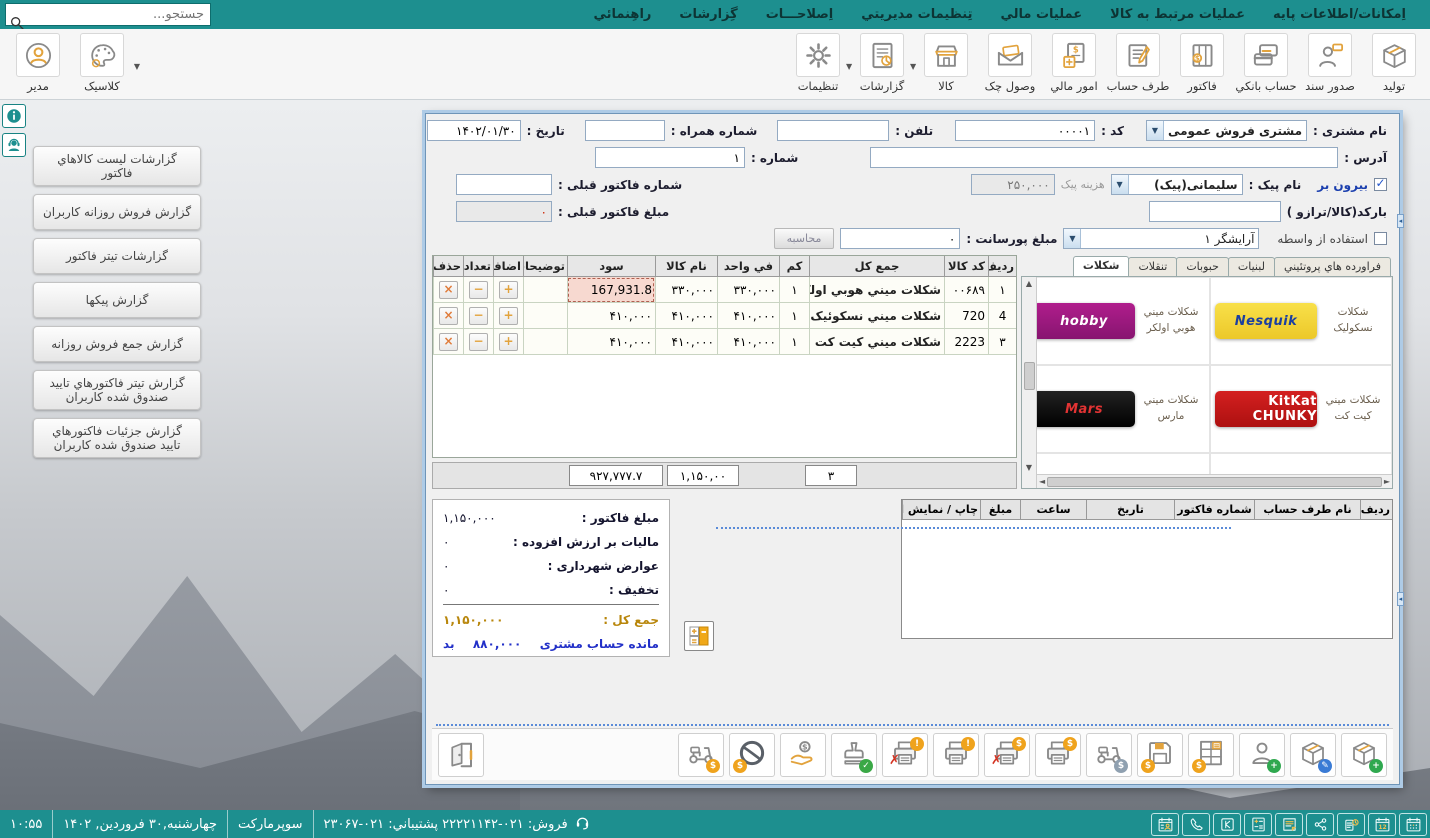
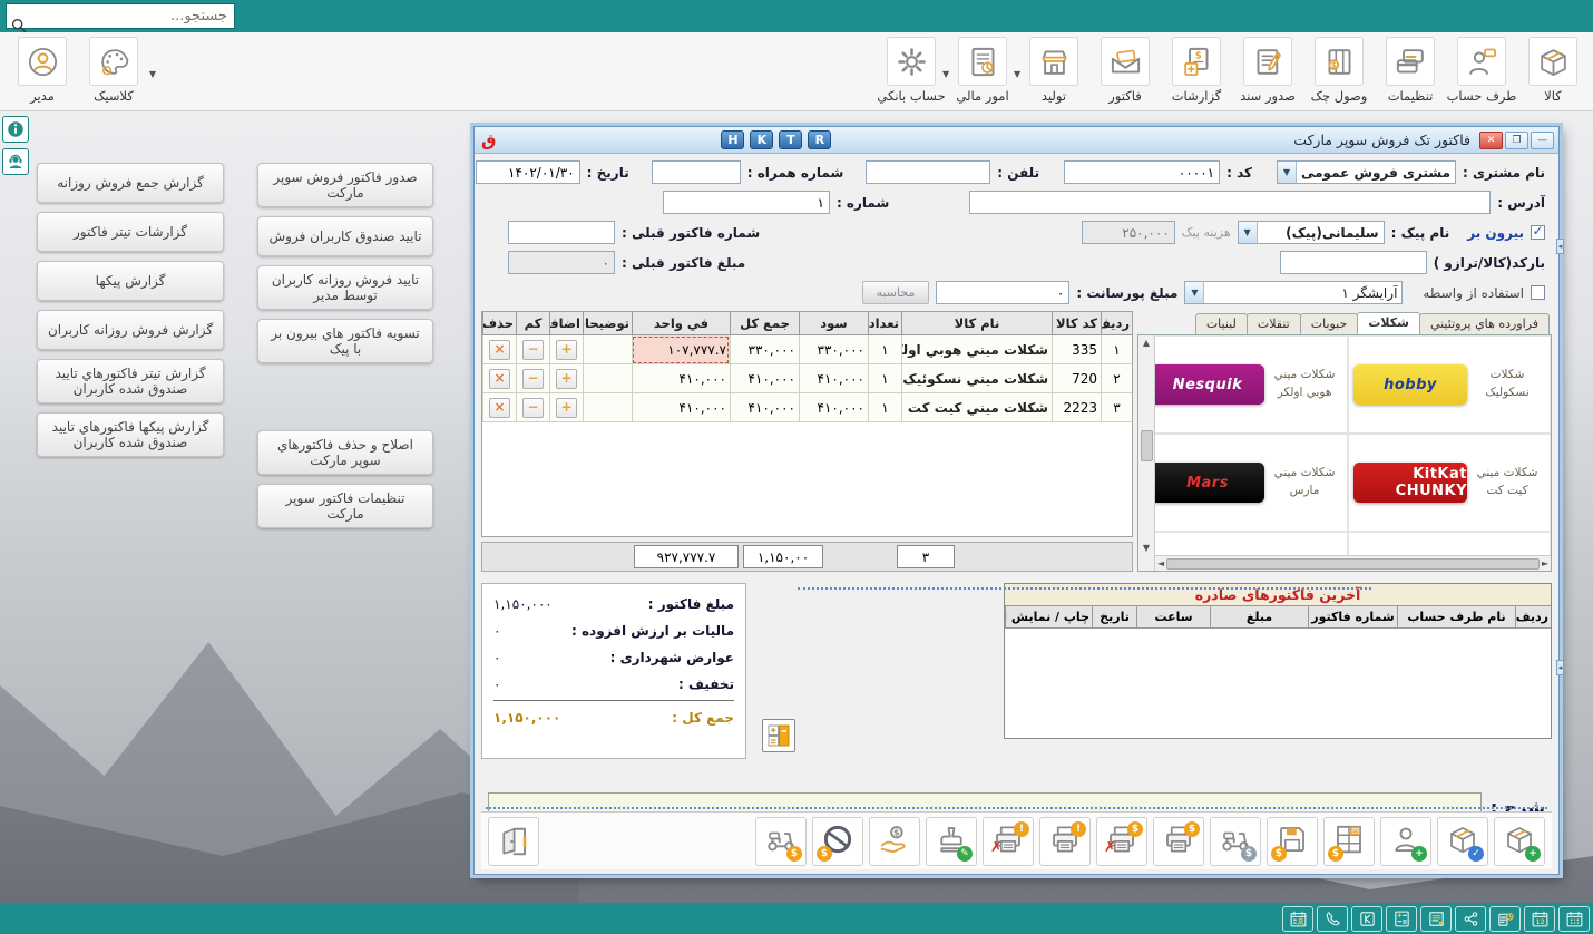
- اِمکانات/اطلاعات پایه
- عملیات مرتبط به کالا
- عملیات مالي
- تِنظیمات مدیریتي
- اِصلاحـــات
- گِزارشات
- راهِنمائي
- تولید
+ کالا
- صدور سند
+ طرف حساب
- حساب بانکي
+ تنظیمات
  $
- فاکتور
+ وصول چک
- طرف حساب
+ صدور سند
  $
- امور مالي
+ گزارشات
- وصول چک
+ فاکتور
- کالا
+ تولید
  ▼
- گزارشات
+ امور مالي
  ▼
- تنظیمات
+ حساب بانکي
  مدیر
  کلاسیک
  ▼
- گزارشات لیست کالاهاي فاکتور
- گزارش فروش روزانه کاربران
+ گزارش جمع فروش روزانه
  گزارشات تیتر فاکتور
  گزارش پیکها
- گزارش جمع فروش روزانه
+ گزارش فروش روزانه کاربران
  گزارش تیتر فاکتورهاي تایید صندوق شده کاربران
- گزارش جزئیات فاکتورهاي تایید صندوق شده کاربران
+ گزارش پیکها فاکتورهاي تایید صندوق شده کاربران
+ صدور فاکتور فروش سوپر مارکت
+ تایید صندوق کاربران فروش
+ تایید فروش روزانه کاربران توسط مدیر
+ تسویه فاکتور هاي بیرون بر با پیک
+ اصلاح و حذف فاکتورهاي سوپر مارکت
+ تنظیمات فاکتور سوپر مارکت
+ ق
+ H
+ K
+ T
+ R
+ فاکتور تک فروش سوپر مارکت
+ ✕
+ ❐
+ —
  نام مشتری :
  مشتری فروش عمومی
  ▼
  کد :
  ۰۰۰۰۱
  تلفن :
  شماره همراه :
  تاریخ :
  ۱۴۰۲/۰۱/۳۰
  آدرس :
  شماره :
  بیرون بر
  نام پیک :
  سلیمانی(پیک)
  ▼
  هزینه پیک
  ۲۵۰,۰۰۰
  شماره فاکتور قبلی :
  بارکد(کالا/ترازو )
  مبلغ فاکتور قبلی :
  ۰
  استفاده از واسطه
  آرایشگر ۱
  ▼
  مبلغ پورسانت :
  ۰
  محاسبه
  فراورده هاي پروتئیني
- لبنیات
+ شکلات
  حبوبات
  تنقلات
- شکلات
+ لبنیات
  ▲
  ▼
  شکلات نسکولیک
- Nesquik
+ hobby
  شکلات میني هوبي اولکر
- hobby
+ Nesquik
  شکلات میني کیت کت
  KitKat CHUNKY
  شکلات میني مارس
  Mars
  ◄
  ►
  ردیف
  کد کالا
- جمع کل
+ نام کالا
- کم
+ تعداد
- في واحد
+ سود
- نام کالا
+ جمع کل
- سود
+ في واحد
  توضیحا
  اضاف
- تعداد
+ کم
  حذف
  ۱
- ۰۰۶۸۹
+ 335
  شکلات میني هوبي اول
  ۱
  ۳۳۰,۰۰۰
  ۳۳۰,۰۰۰
- 167,931.8
+ ۱۰۷,۷۷۷.۷
  +
  −
  ×
- 4
+ ۲
  720
  شکلات میني نسکوئیک
  ۱
  ۴۱۰,۰۰۰
  ۴۱۰,۰۰۰
  ۴۱۰,۰۰۰
  +
  −
  ×
  ۳
  2223
  شکلات میني کیت کت
  ۱
  ۴۱۰,۰۰۰
  ۴۱۰,۰۰۰
  ۴۱۰,۰۰۰
  +
  −
  ×
  ۳
  ۱,۱۵۰,۰۰
  ۹۲۷,۷۷۷.۷
+ آخرین فاکتورهای صادره
  ردیف
  نام طرف حساب
  شماره فاکتور
- تاریخ
+ مبلغ
  ساعت
- مبلغ
+ تاریخ
  چاپ / نمایش ا
  مبلغ فاکتور :
  ۱,۱۵۰,۰۰۰
  مالیات بر ارزش افزوده :
  ۰
  عوارض شهرداری :
  ۰
  تخفیف :
  ۰
  جمع کل :
  ۱,۱۵۰,۰۰۰
- مانده حساب مشتری
- ۸۸۰,۰۰۰
- بد
  ◂
  ◂
+ شرح :
  $
  $
  $
- ✓
+ ✎
  !
  ✗
  !
  $
  ✗
  $
  $
  $
  $
  +
- ✎
+ ✓
  +
- فروش: ۰۲۱-۲۲۲۲۱۱۴۲ پشتیباني: ۰۲۱-۲۳۰۶۷
- سوپرمارکت
- چهارشنبه,۳۰ فروردین, ۱۴۰۲
- ۱۰:۵۵
